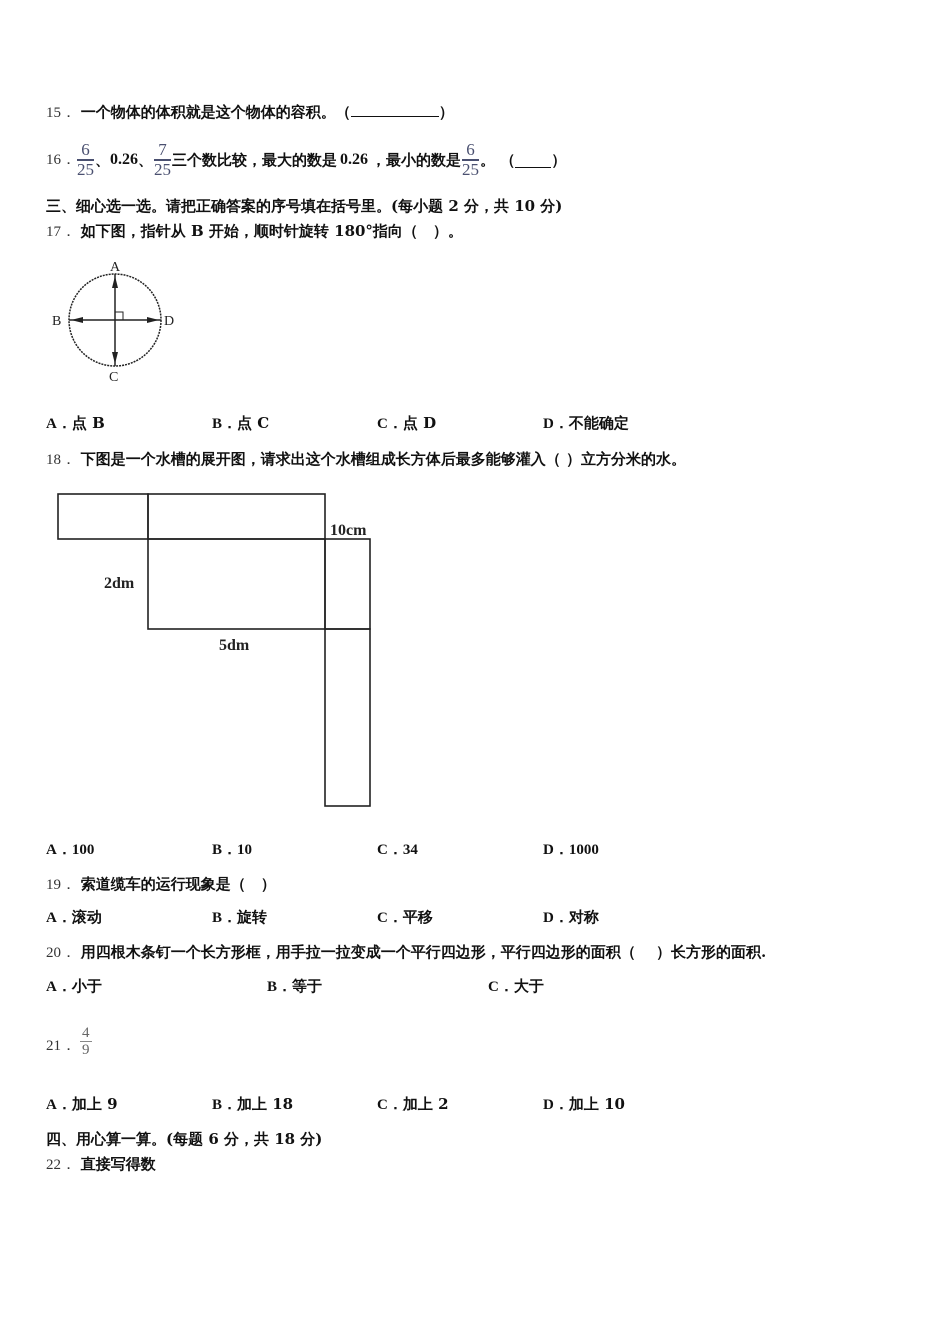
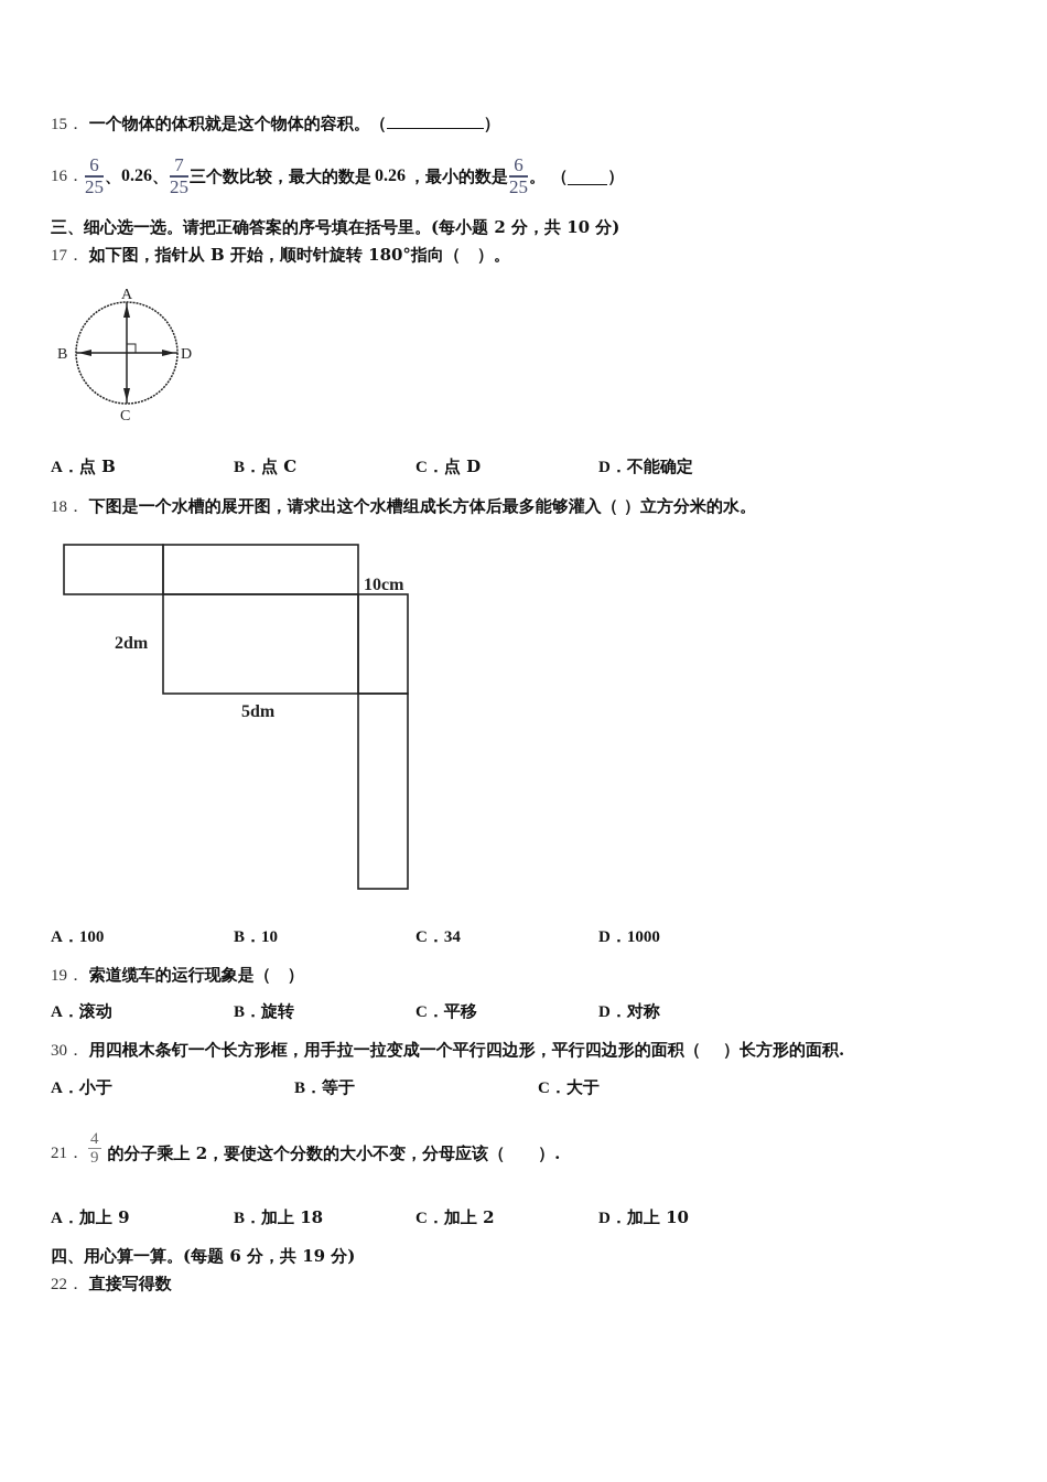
  15． 一个物体的体积就是这个物体的容积。（ ）
  16．
  6
  25
  、
  0.26
  、
  7
  25
  三个数比较，最大的数是
  0.26
  ，最小的数是
  6
  25
  。 （
  ）
  三、细心选一选。请把正确答案的序号填在括号里。(每小题 2 分，共 10 分)
  17． 如下图，指针从 B 开始，顺时针旋转 180°指向（ ）。
  A
  B
  C
  D
  A．点 B
  B．点 C
  C．点 D
  D．不能确定
  18． 下图是一个水槽的展开图，请求出这个水槽组成长方体后最多能够灌入（ ）立方分米的水。
  10cm
  2dm
  5dm
  A．100
  B．10
  C．34
  D．1000
  19． 索道缆车的运行现象是（ ）
  A．滚动
  B．旋转
  C．平移
  D．对称
- 20． 用四根木条钉一个长方形框，用手拉一拉变成一个平行四边形，平行四边形的面积（ ）长方形的面积.
+ 30． 用四根木条钉一个长方形框，用手拉一拉变成一个平行四边形，平行四边形的面积（ ）长方形的面积.
  A．小于
  B．等于
  C．大于
  21．
  4
  9
+ 的分子乘上 2，要使这个分数的大小不变，分母应该（ ）.
  A．加上 9
  B．加上 18
  C．加上 2
  D．加上 10
- 四、用心算一算。(每题 6 分，共 18 分)
+ 四、用心算一算。(每题 6 分，共 19 分)
  22． 直接写得数
